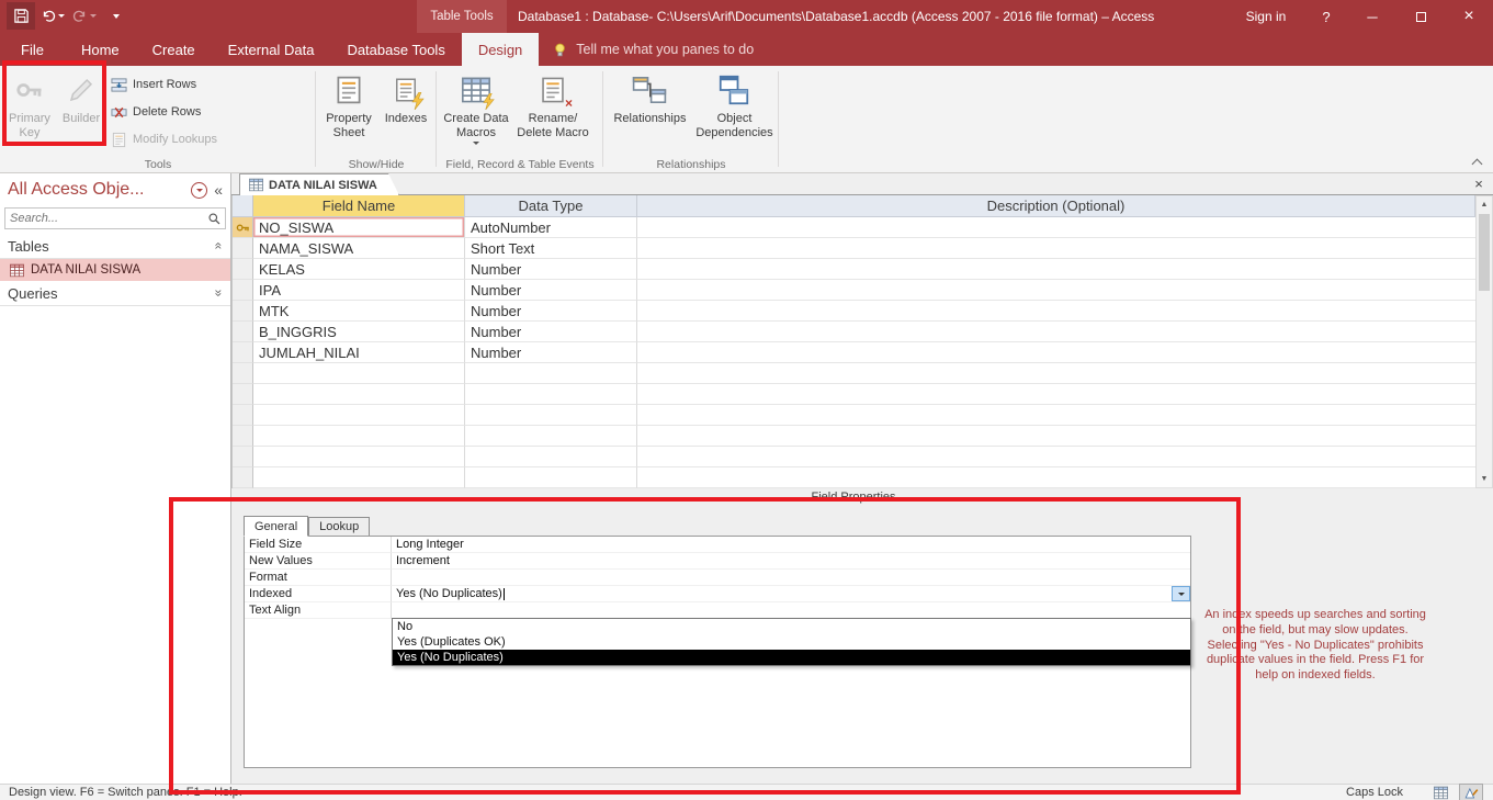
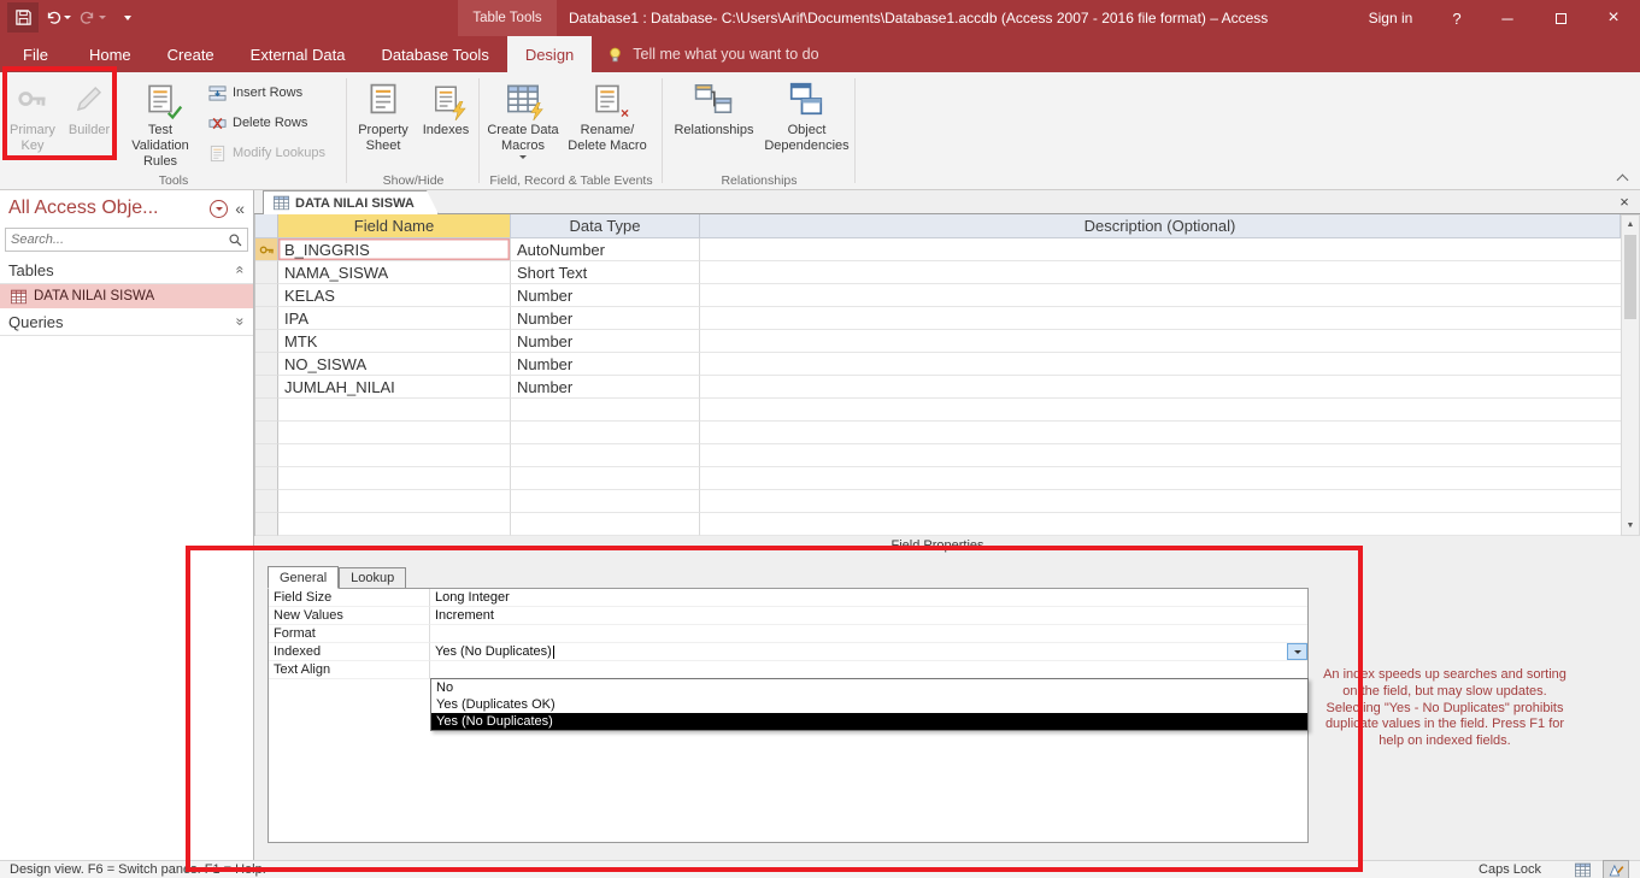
  Table Tools
  Database1 : Database- C:\Users\Arif\Documents\Database1.accdb (Access 2007 - 2016 file format) – Access
  Sign in
  ?
  ─
  ×
  File
  Home
  Create
  External Data
  Database Tools
  Design
- Tell me what you panes to do
+ Tell me what you want to do
  Primary Key
  Builder
+ Test Validation Rules
  Insert Rows
  Delete Rows
  Modify Lookups
  Tools
  Property Sheet
  Indexes
  Show/Hide
  Create Data Macros
  ×
  Rename/ Delete Macro
  Field, Record & Table Events
  Relationships
  Object Dependencies
  Relationships
  All Access Obje...
  «
  Search...
  Tables
  DATA NILAI SISWA
  Queries
  DATA NILAI SISWA
  ×
  Field Name
  Data Type
  Description (Optional)
- NO_SISWA
+ B_INGGRIS
  AutoNumber
  NAMA_SISWA
  Short Text
  KELAS
  Number
  IPA
  Number
  MTK
  Number
- B_INGGRIS
+ NO_SISWA
  Number
  JUMLAH_NILAI
  Number
  Field Properties
  General
  Lookup
  Field Size
  Long Integer
  New Values
  Increment
  Format
  Indexed
  Yes (No Duplicates)
  Text Align
  No
  Yes (Duplicates OK)
  Yes (No Duplicates)
  An index speeds up searches and sorting on the field, but may slow updates. Selecting "Yes - No Duplicates" prohibits duplicate values in the field. Press F1 for help on indexed fields.
  Design view. F6 = Switch panes. F1 = Help.
  Caps Lock
